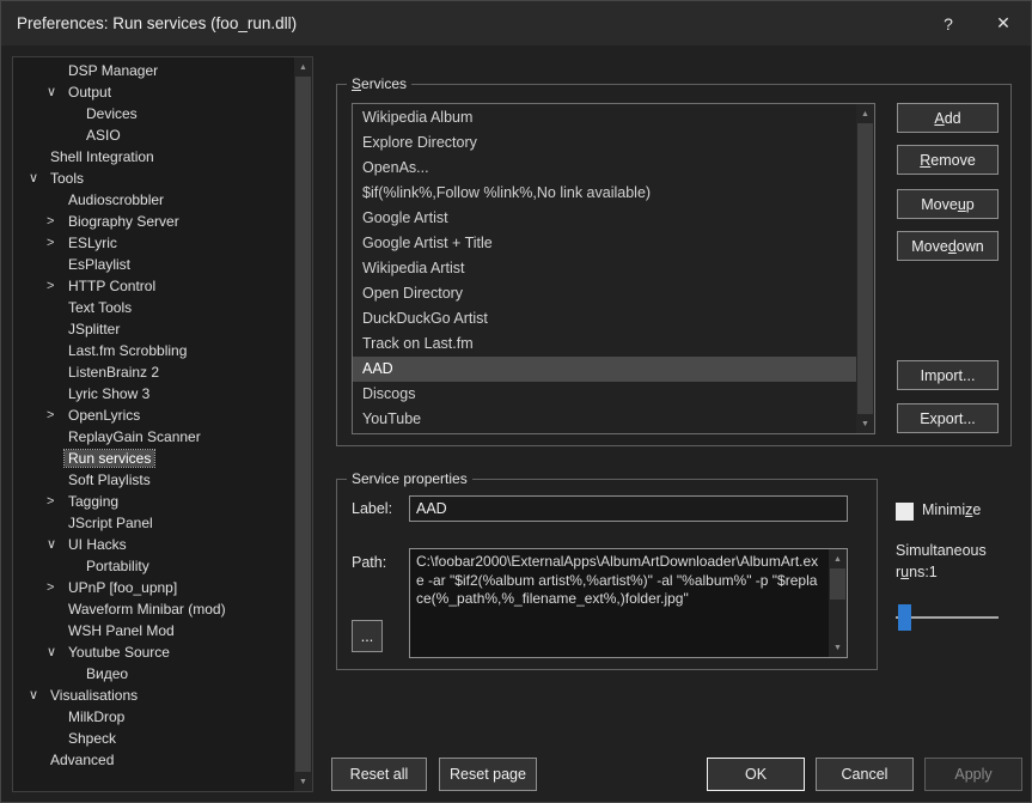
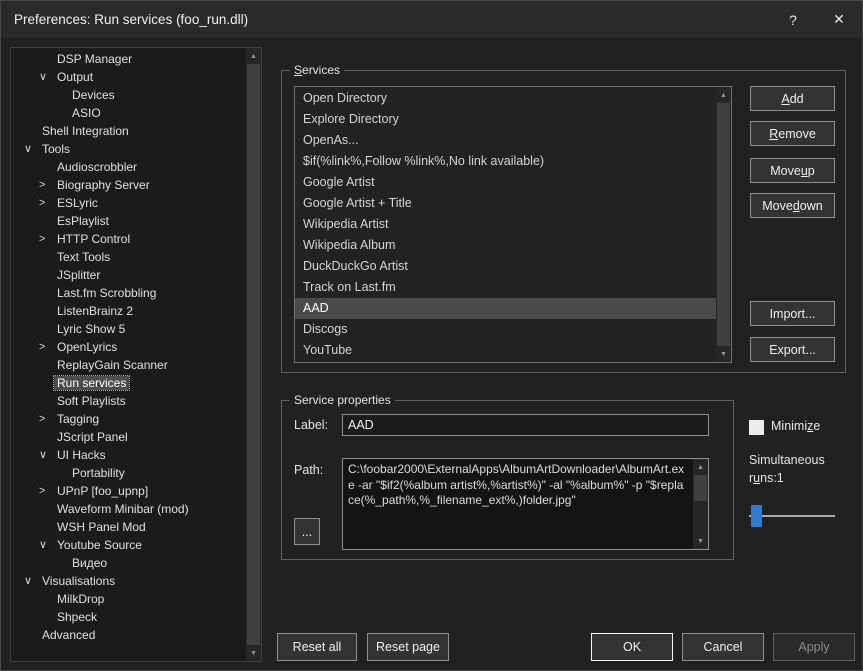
  Preferences: Run services (foo_run.dll)
  ?
  ✕
  DSP Manager
  ∨
  Output
  Devices
  ASIO
  Shell Integration
  ∨
  Tools
  Audioscrobbler
  >
  Biography Server
  >
  ESLyric
  EsPlaylist
  >
  HTTP Control
  Text Tools
  JSplitter
  Last.fm Scrobbling
  ListenBrainz 2
- Lyric Show 3
+ Lyric Show 5
  >
  OpenLyrics
  ReplayGain Scanner
  Run services
  Soft Playlists
  >
  Tagging
  JScript Panel
  ∨
  UI Hacks
  Portability
  >
  UPnP [foo_upnp]
  Waveform Minibar (mod)
  WSH Panel Mod
  ∨
  Youtube Source
  Видео
  ∨
  Visualisations
  MilkDrop
  Shpeck
  Advanced
  Services
- Wikipedia Album
+ Open Directory
  Explore Directory
  OpenAs...
  $if(%link%,Follow %link%,No link available)
  Google Artist
  Google Artist + Title
  Wikipedia Artist
- Open Directory
+ Wikipedia Album
  DuckDuckGo Artist
  Track on Last.fm
  AAD
  Discogs
  YouTube
  A
  dd
  R
  emove
  Move
  u
  p
  Move
  d
  own
  Import...
  Export...
  Service properties
  Label:
  AAD
  Path:
  C:\foobar2000\ExternalApps\AlbumArtDownloader\AlbumArt.exe -ar "$if2(%album artist%,%artist%)" -al "%album%" -p "$replace(%_path%,%_filename_ext%,)folder.jpg"
  ...
  Minimize
  Simultaneous
  runs:1
  Reset all
  Reset page
  OK
  Cancel
  Apply
